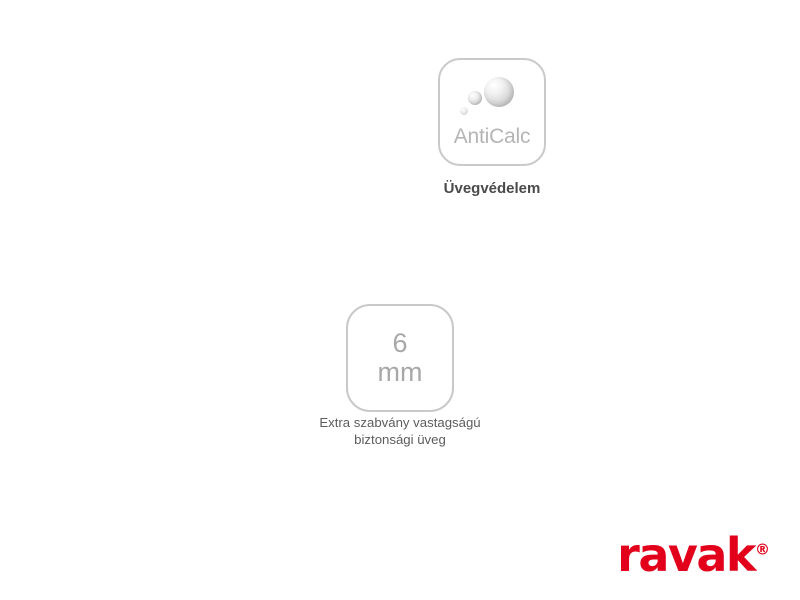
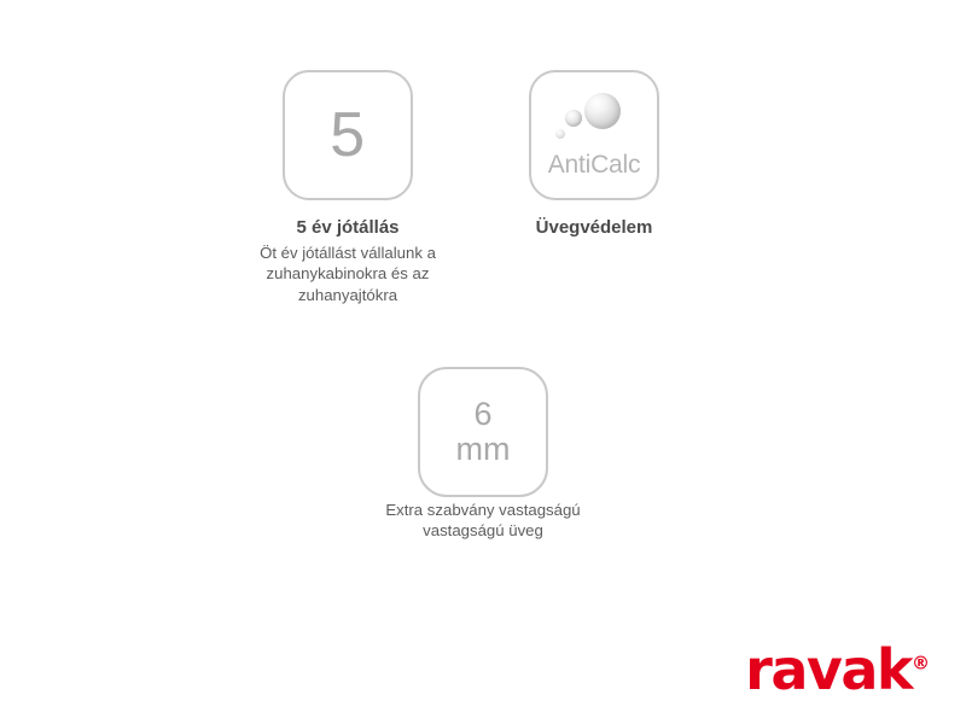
+ 5
+ 5 év jótállás
+ Öt év jótállást vállalunk a zuhanykabinokra és az zuhanyajtókra
  AntiCalc
  Üvegvédelem
  6
  mm
- Extra szabvány vastagságú biztonsági üveg
+ Extra szabvány vastagságú vastagságú üveg
  ravak®
